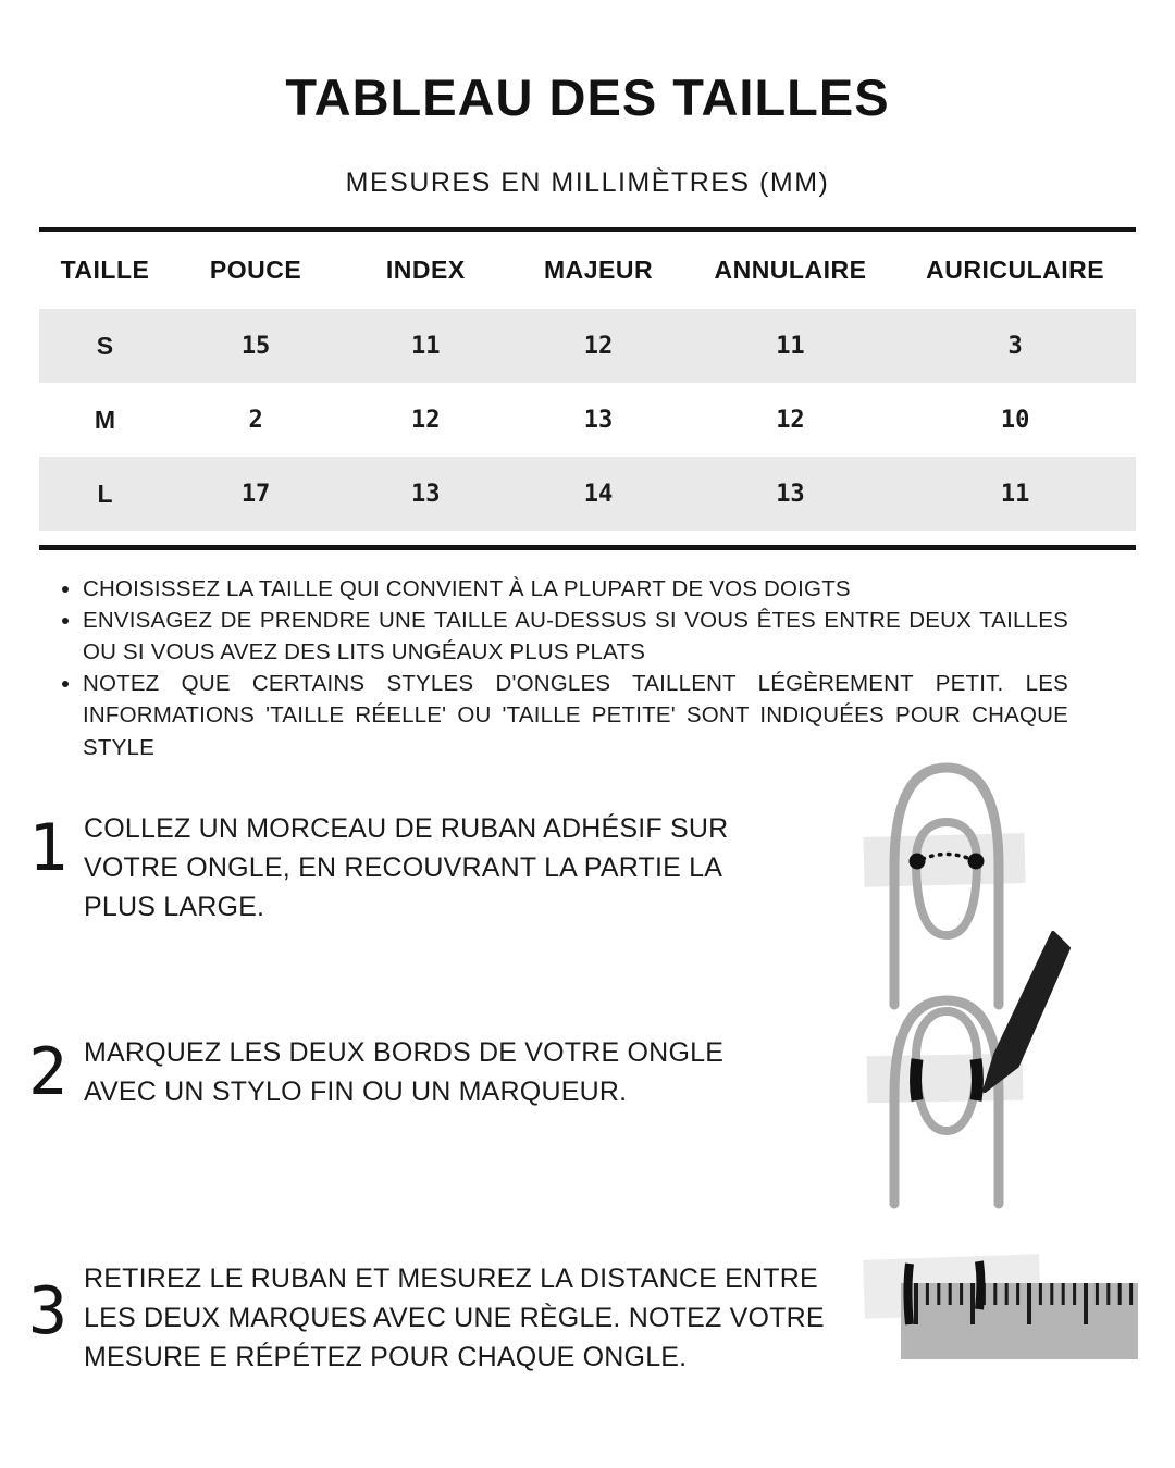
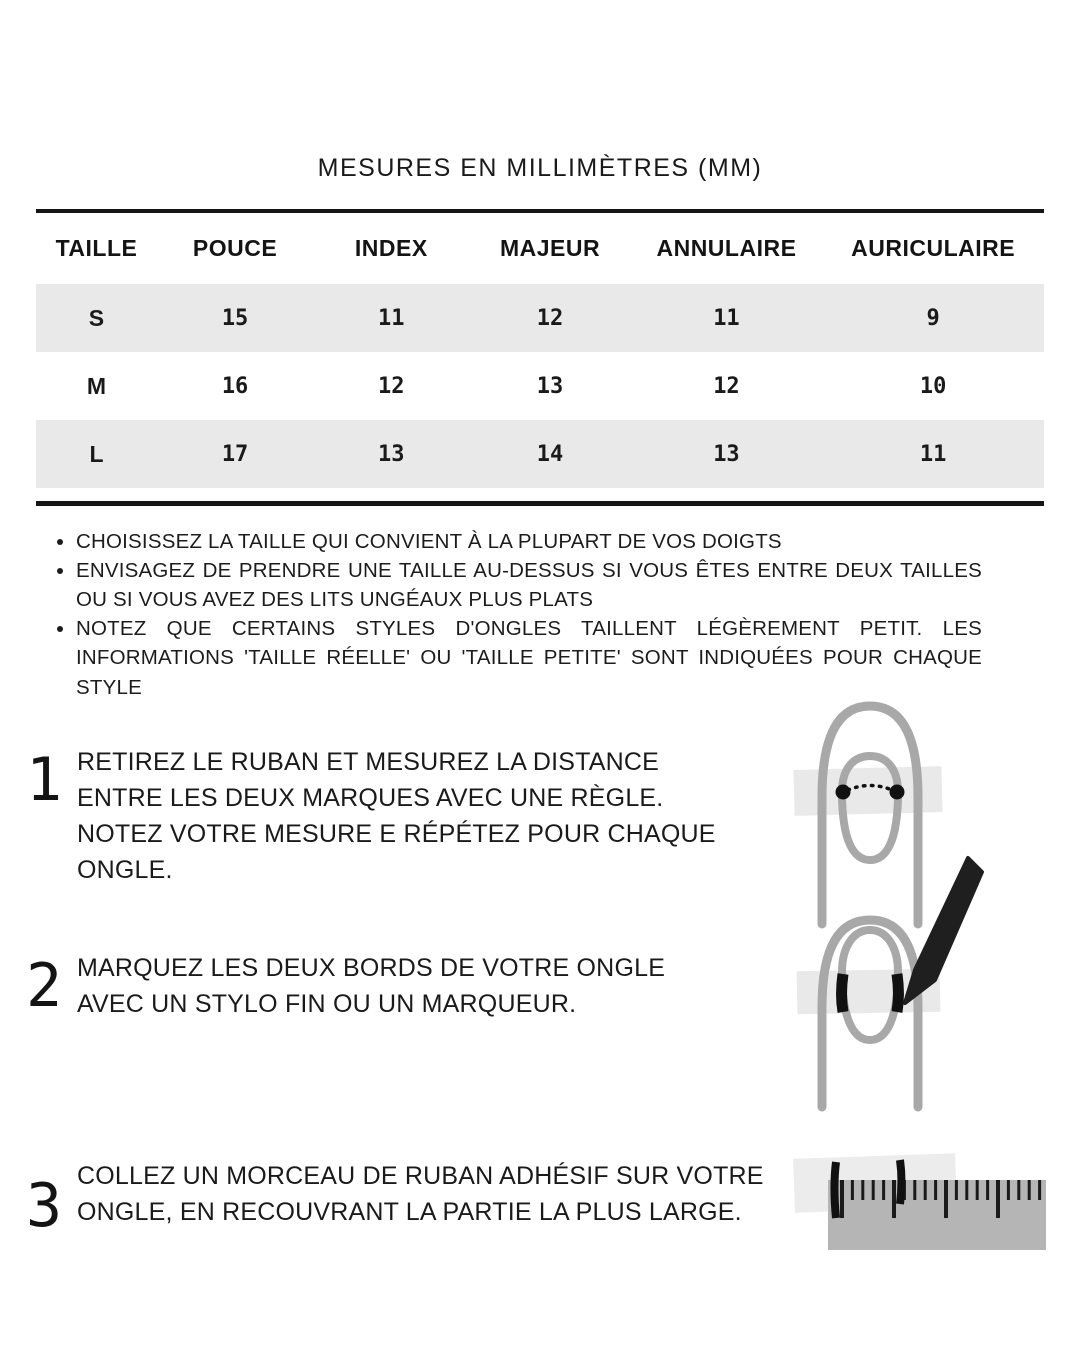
- TABLEAU DES TAILLES
  MESURES EN MILLIMÈTRES (MM)
  TAILLE	POUCE	INDEX	MAJEUR	ANNULAIRE	AURICULAIRE
- S	15	11	12	11	3
+ S	15	11	12	11	9
- M	2	12	13	12	10
+ M	16	12	13	12	10
  L	17	13	14	13	11
  CHOISISSEZ LA TAILLE QUI CONVIENT À LA PLUPART DE VOS DOIGTS
  ENVISAGEZ DE PRENDRE UNE TAILLE AU-DESSUS SI VOUS ÊTES ENTRE DEUX TAILLES OU SI VOUS AVEZ DES LITS UNGÉAUX PLUS PLATS
  NOTEZ QUE CERTAINS STYLES D'ONGLES TAILLENT LÉGÈREMENT PETIT. LES INFORMATIONS 'TAILLE RÉELLE' OU 'TAILLE PETITE' SONT INDIQUÉES POUR CHAQUE STYLE
  1
- COLLEZ UN MORCEAU DE RUBAN ADHÉSIF SUR VOTRE ONGLE, EN RECOUVRANT LA PARTIE LA PLUS LARGE.
+ RETIREZ LE RUBAN ET MESUREZ LA DISTANCE ENTRE LES DEUX MARQUES AVEC UNE RÈGLE. NOTEZ VOTRE MESURE E RÉPÉTEZ POUR CHAQUE ONGLE.
  2
  MARQUEZ LES DEUX BORDS DE VOTRE ONGLE AVEC UN STYLO FIN OU UN MARQUEUR.
  3
- RETIREZ LE RUBAN ET MESUREZ LA DISTANCE ENTRE LES DEUX MARQUES AVEC UNE RÈGLE. NOTEZ VOTRE MESURE E RÉPÉTEZ POUR CHAQUE ONGLE.
+ COLLEZ UN MORCEAU DE RUBAN ADHÉSIF SUR VOTRE ONGLE, EN RECOUVRANT LA PARTIE LA PLUS LARGE.
